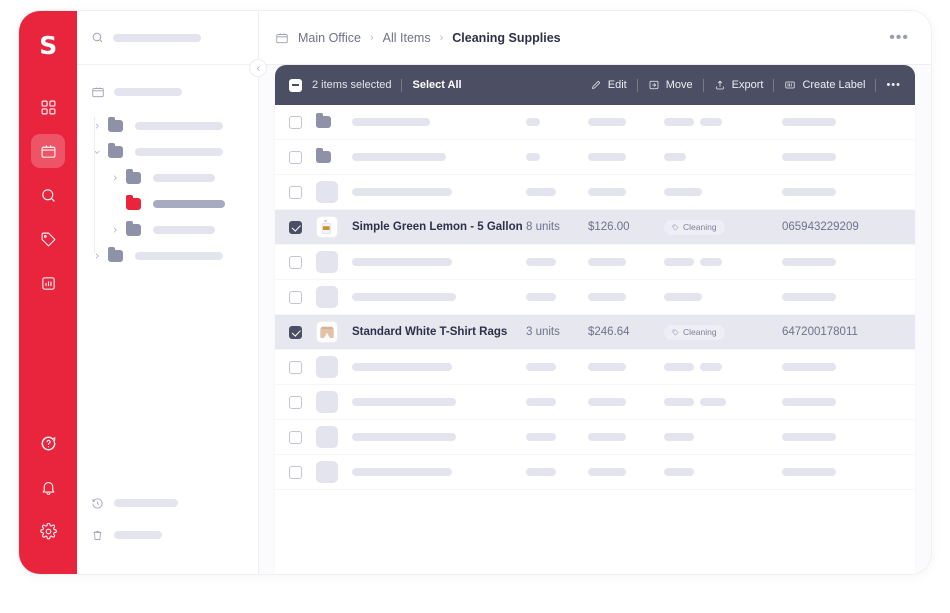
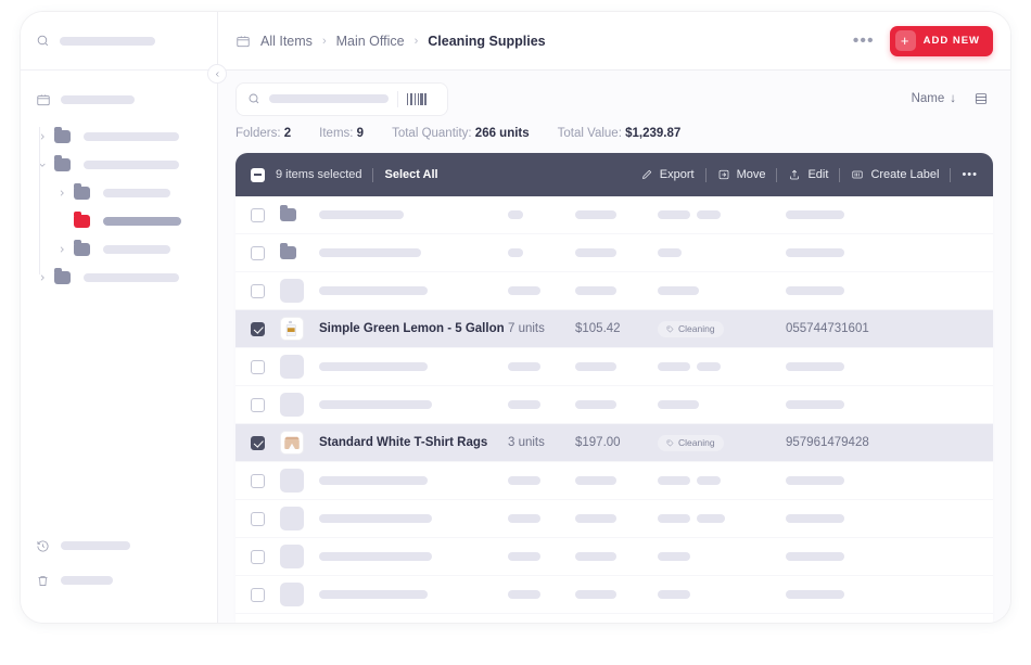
- S
- Main Office
+ All Items
  ›
- All Items
+ Main Office
  ›
  Cleaning Supplies
  •••
+ +
+ ADD NEW
+ Name
+ ↓
+ Folders: 2
+ Items: 9
+ Total Quantity: 266 units
+ Total Value: $1,239.87
- 2 items selected
+ 9 items selected
  Select All
- Edit
+ Export
  Move
- Export
+ Edit
  Create Label
  •••
  Simple Green Lemon - 5 Gallon
- 8 units
+ 7 units
- $126.00
+ $105.42
  Cleaning
- 065943229209
+ 055744731601
  Standard White T-Shirt Rags
  3 units
- $246.64
+ $197.00
  Cleaning
- 647200178011
+ 957961479428
